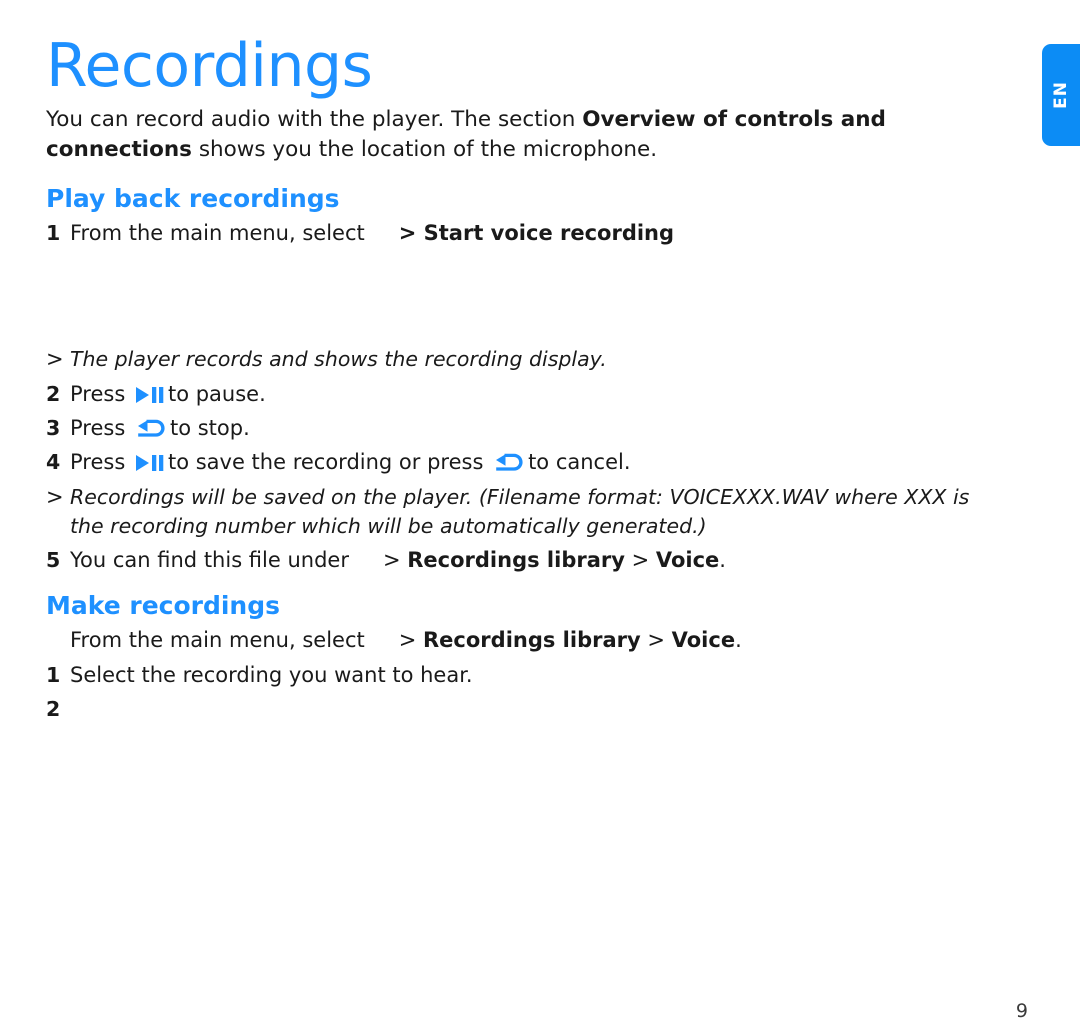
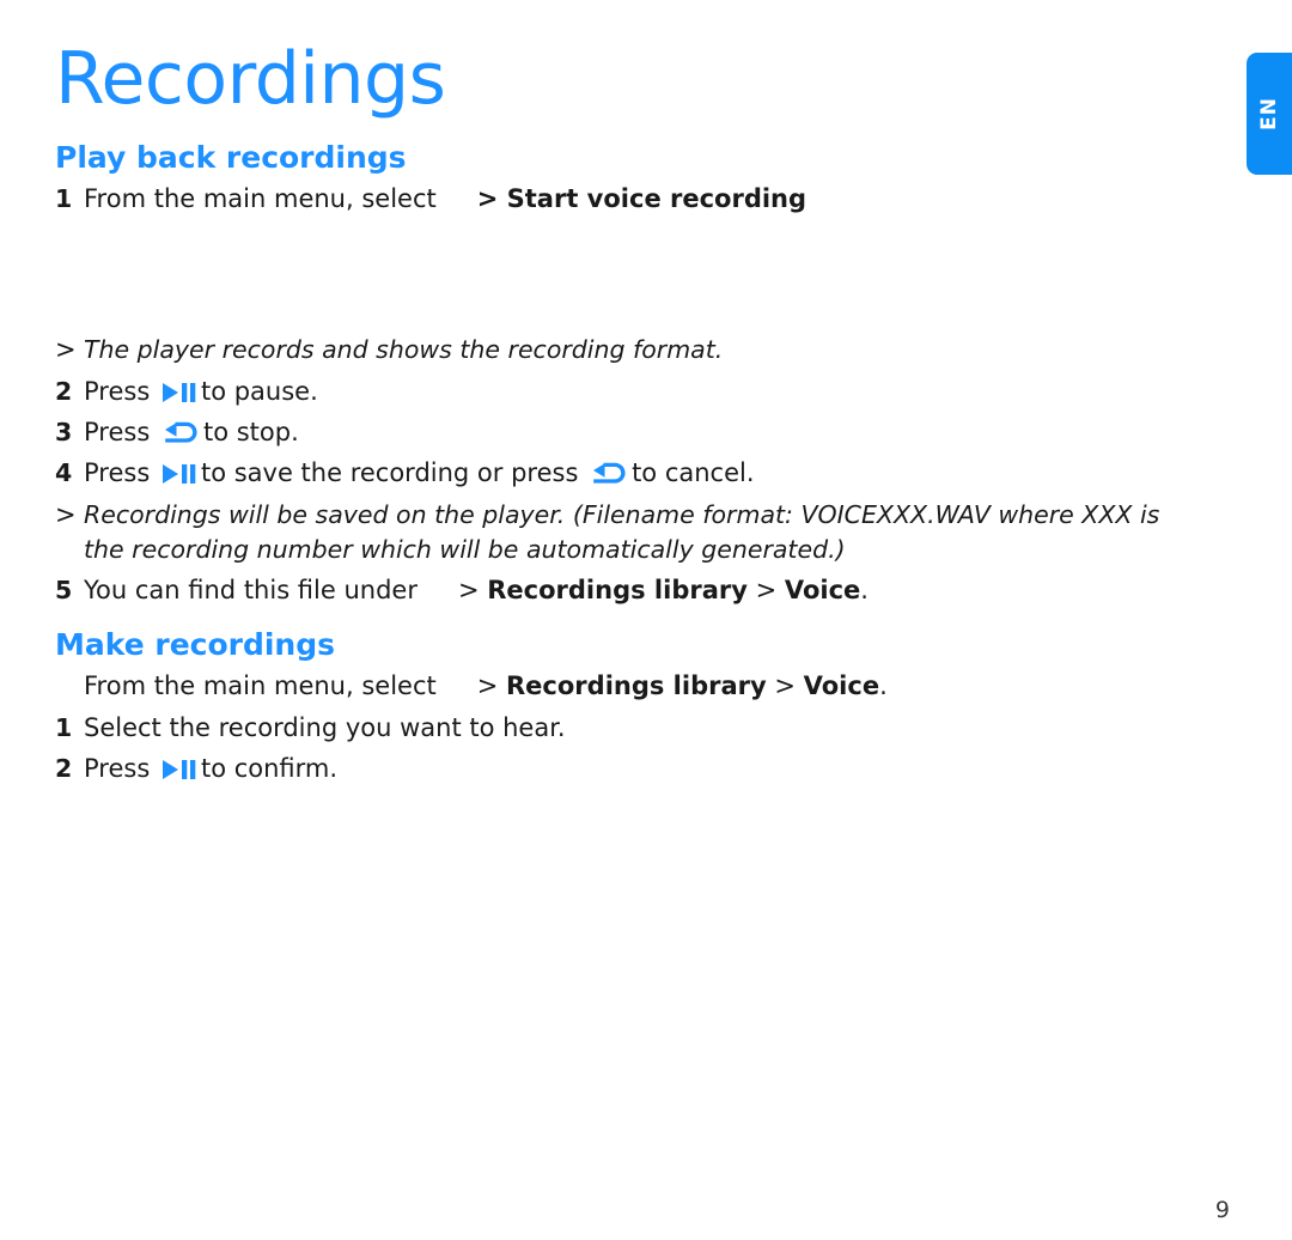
  Recordings
- You can record audio with the player. The section Overview of controls and connections shows you the location of the microphone.
  Play back recordings
  1
  From the main menu, select > Start voice recording
  >
- The player records and shows the recording display.
+ The player records and shows the recording format.
  2
  Press to pause.
  3
  Press to stop.
  4
  Press to save the recording or press to cancel.
  >
  Recordings will be saved on the player. (Filename format: VOICEXXX.WAV where XXX is the recording number which will be automatically generated.)
  5
  You can find this file under > Recordings library > Voice.
  Make recordings
  From the main menu, select > Recordings library > Voice.
  1
  Select the recording you want to hear.
  2
+ Press to confirm.
  9
